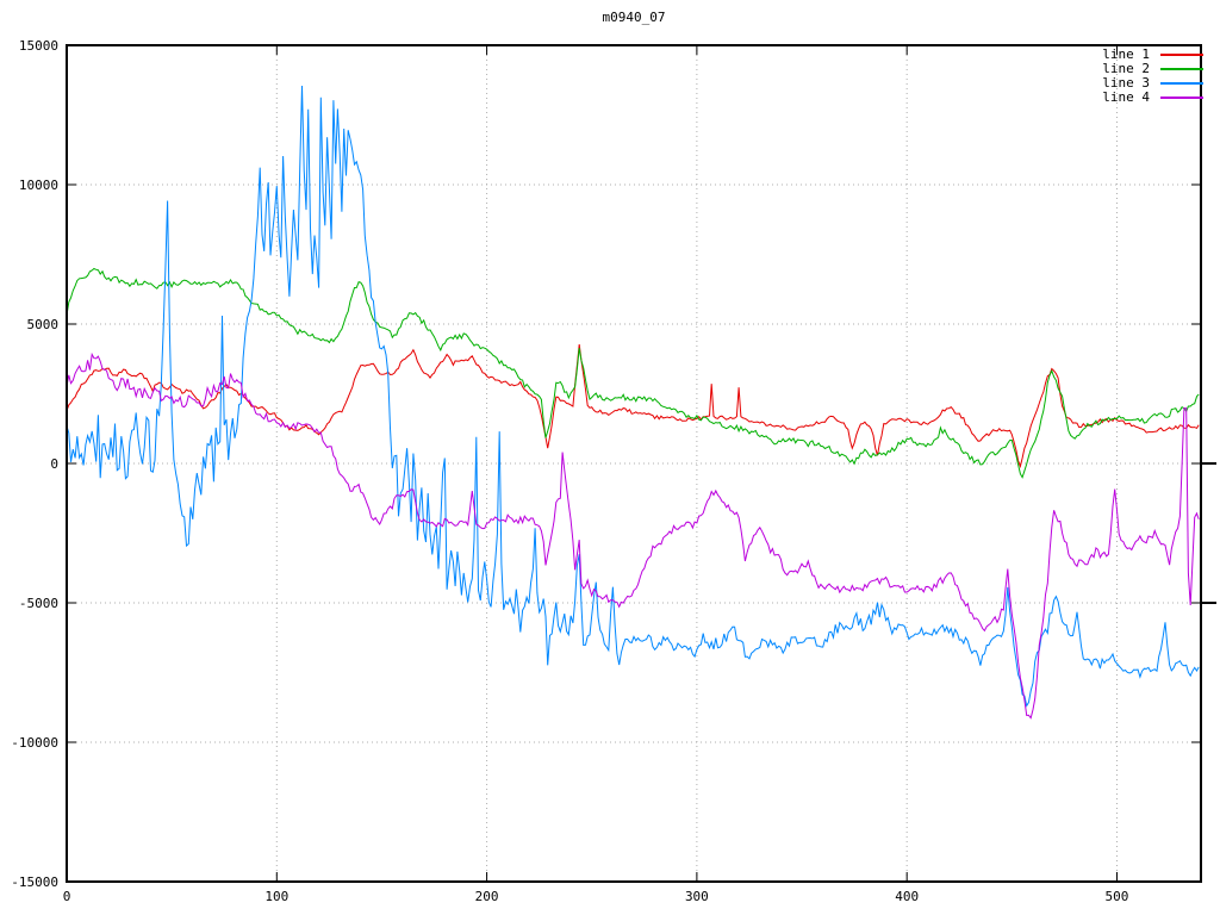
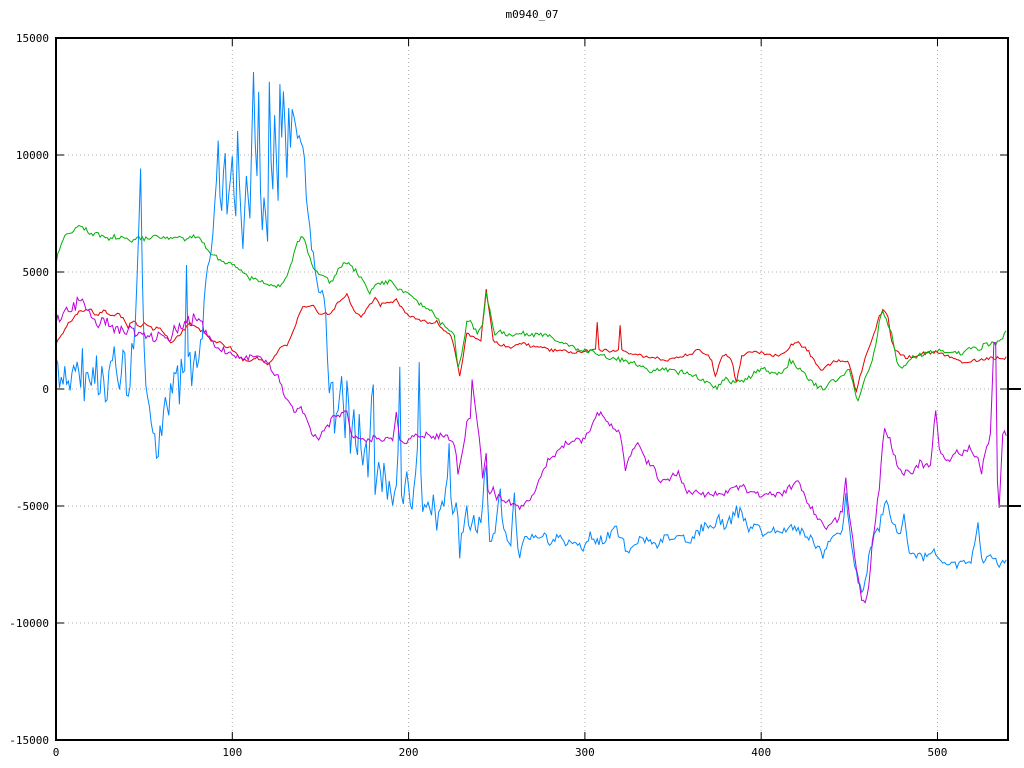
  m0940_07
  0
  100
  200
  300
  400
  500
  -15000
  -10000
  -5000
  0
  5000
  10000
  15000
- line 1
- line 2
- line 3
- line 4
